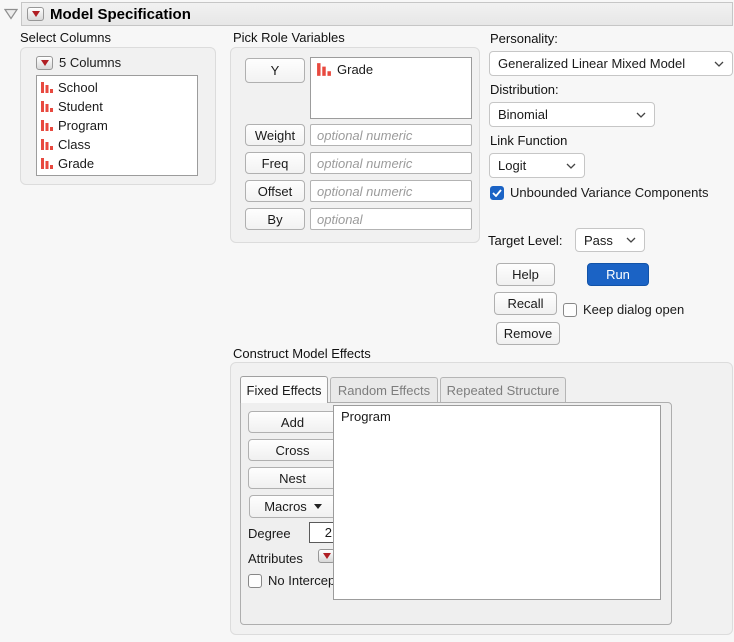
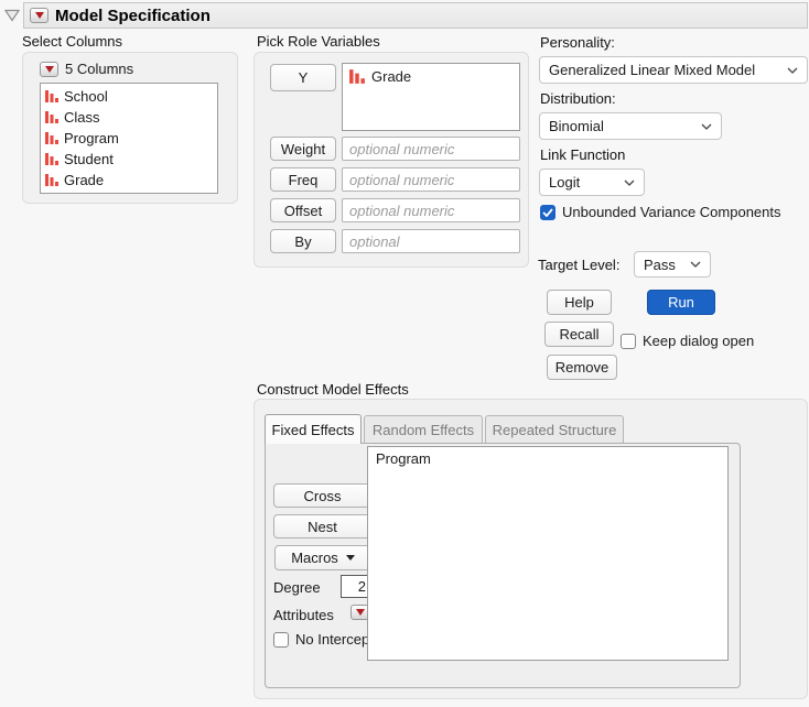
  Model Specification
  Select Columns
  Pick Role Variables
  Personality:
  Construct Model Effects
  5 Columns
  School
- Student
+ Class
  Program
- Class
+ Student
  Grade
  Y
  Grade
  Weight
  optional numeric
  Freq
  optional numeric
  Offset
  optional numeric
  By
  optional
  Generalized Linear Mixed Model
  Distribution:
  Binomial
  Link Function
  Logit
  Unbounded Variance Components
  Target Level:
  Pass
  Help
  Run
  Recall
  Keep dialog open
  Remove
  Fixed Effects
  Random Effects
  Repeated Structure
- Add
  Cross
  Nest
  Macros
  Degree
  2
  Attributes
  No Intercep
  Program
